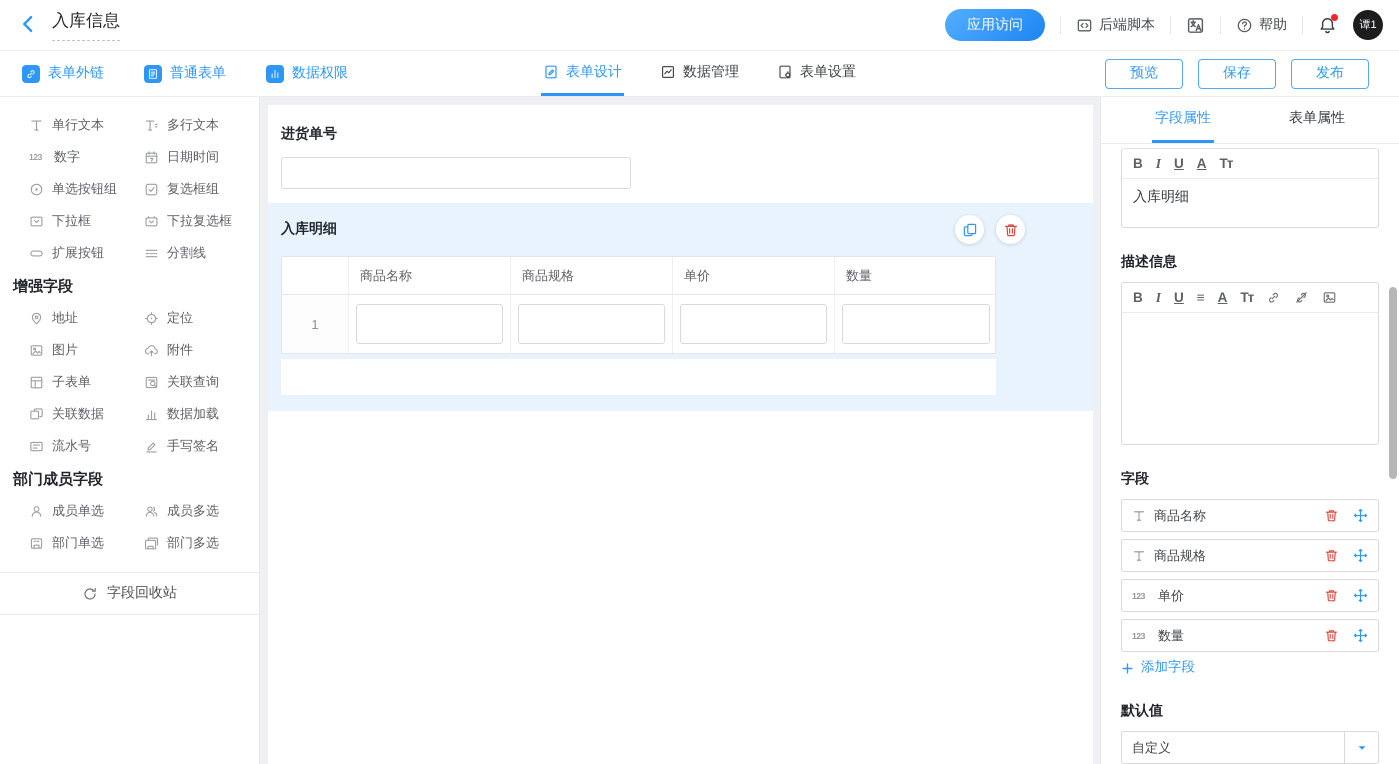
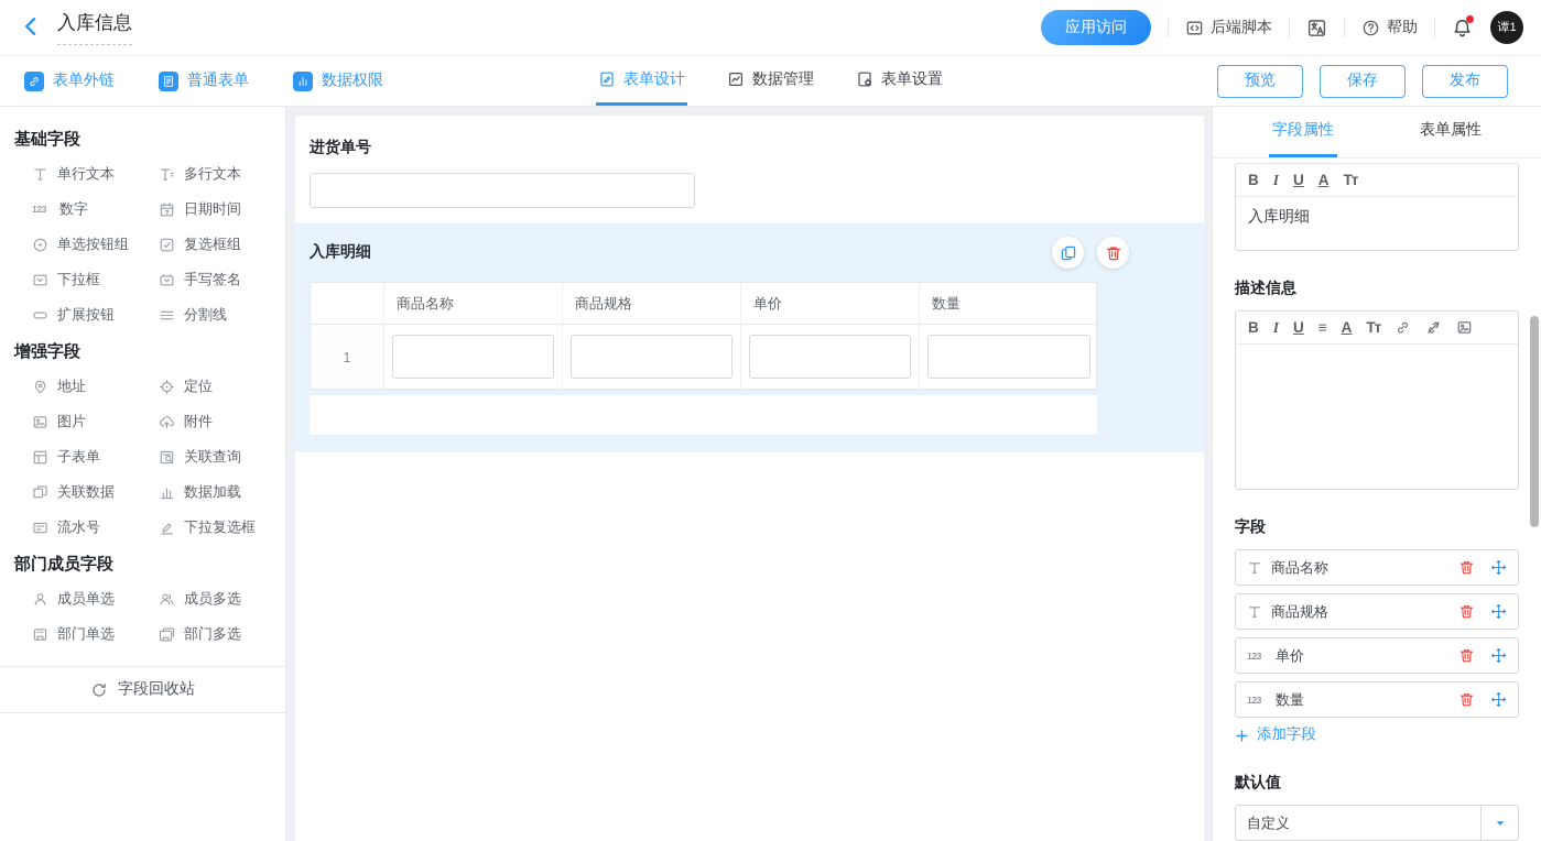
  入库信息
  应用访问
  后端脚本
  帮助
  谭1
  表单外链
  普通表单
  数据权限
  表单设计
  数据管理
  表单设置
  预览
  保存
  发布
+ 基础字段
  单行文本
  多行文本
  123
  数字
  日期时间
  单选按钮组
  复选框组
  下拉框
- 下拉复选框
+ 手写签名
  扩展按钮
  分割线
  增强字段
  地址
  定位
  图片
  附件
  子表单
  关联查询
  关联数据
  数据加载
  流水号
- 手写签名
+ 下拉复选框
  部门成员字段
  成员单选
  成员多选
  部门单选
  部门多选
  字段回收站
  进货单号
  入库明细
  商品名称
  商品规格
  单价
  数量
  1
  字段属性
  表单属性
  B
  I
  U
  A
  Tт
  入库明细
  描述信息
  B
  I
  U
  ≡
  A
  Tт
  字段
  商品名称
  商品规格
  123
  单价
  123
  数量
  添加字段
  默认值
  自定义
